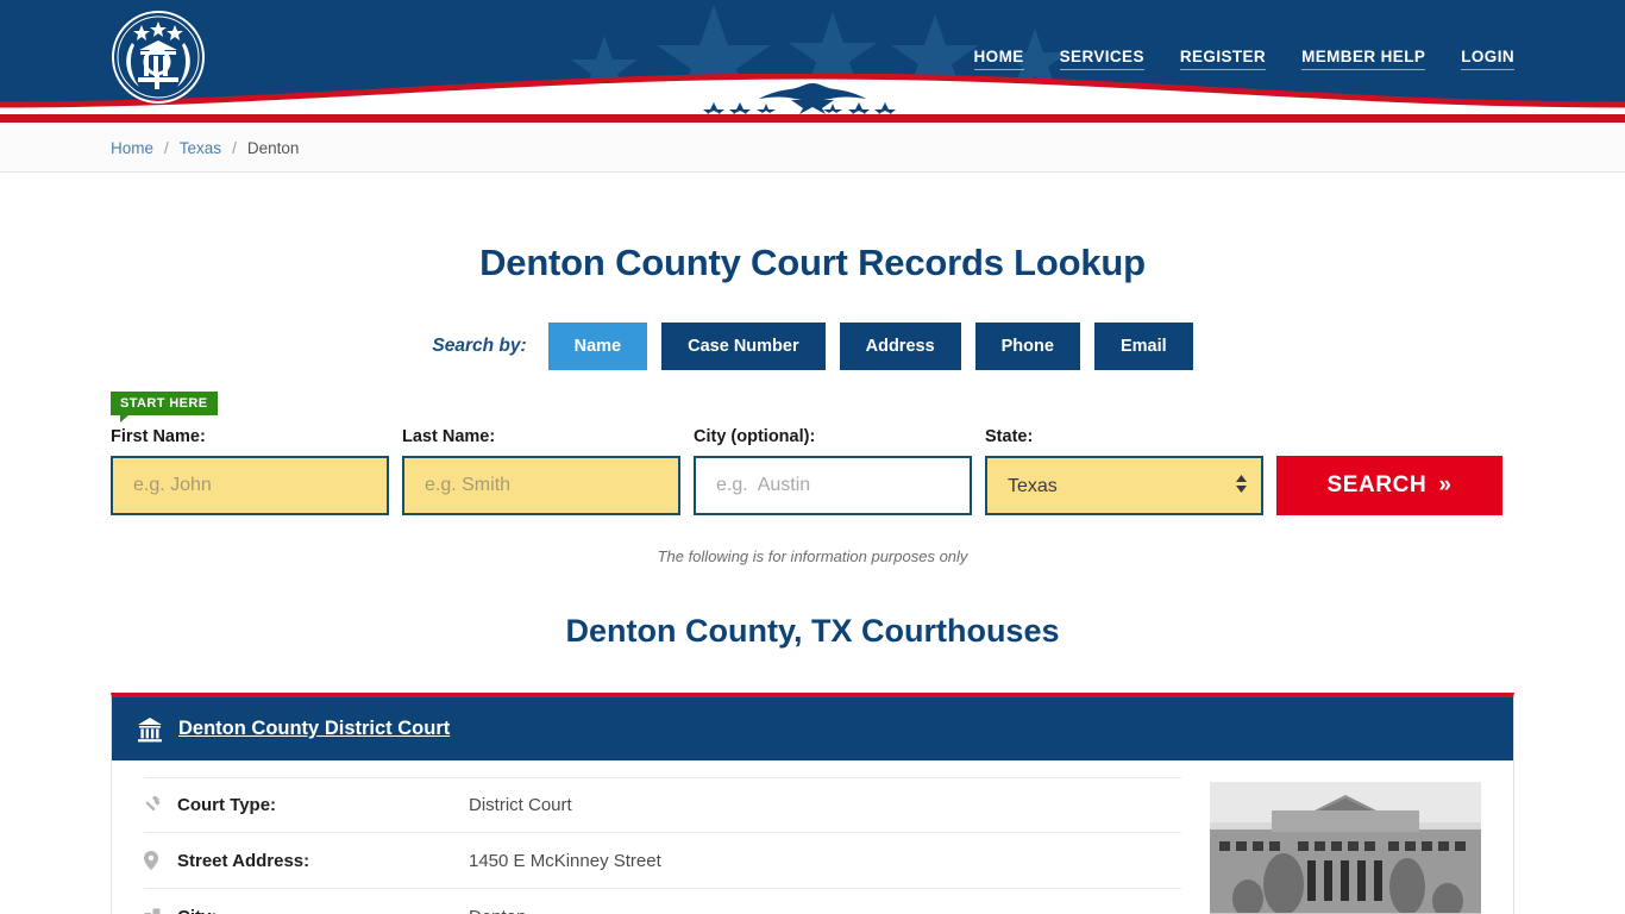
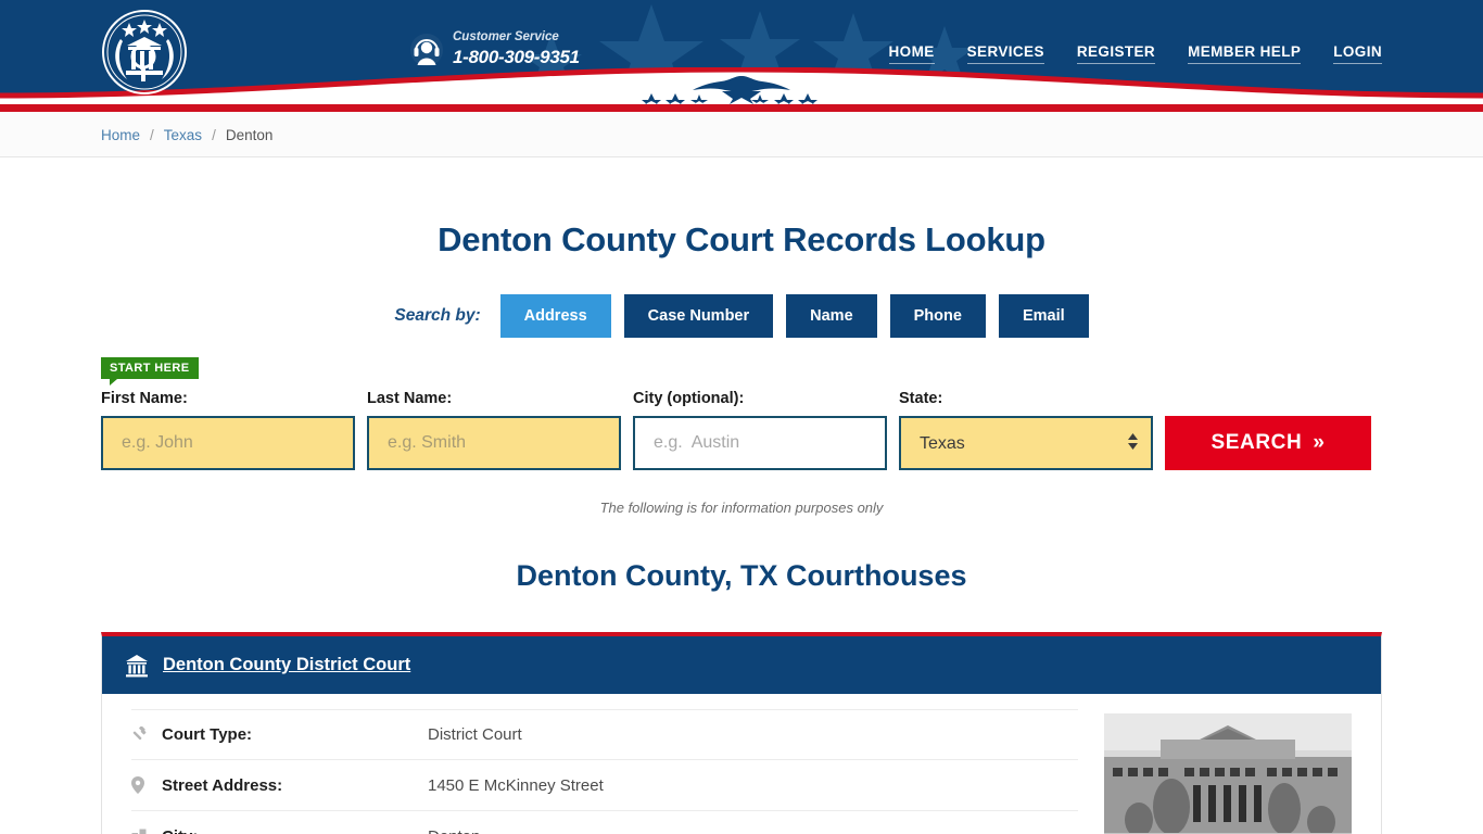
+ Customer Service
+ 1-800-309-9351
  HOME
  SERVICES
  REGISTER
  MEMBER HELP
  LOGIN
  Home
  /
  Texas
  /
  Denton
  Denton County Court Records Lookup
  Search by:
- Name
+ Address
  Case Number
- Address
+ Name
  Phone
  Email
  START HERE
  First Name:
  e.g. John
  Last Name:
  e.g. Smith
  City (optional):
  e.g. Austin
  State:
  Texas
  SEARCH
  »
  The following is for information purposes only
  Denton County, TX Courthouses
  Denton County District Court
  Court Type:
  District Court
  Street Address:
  1450 E McKinney Street
